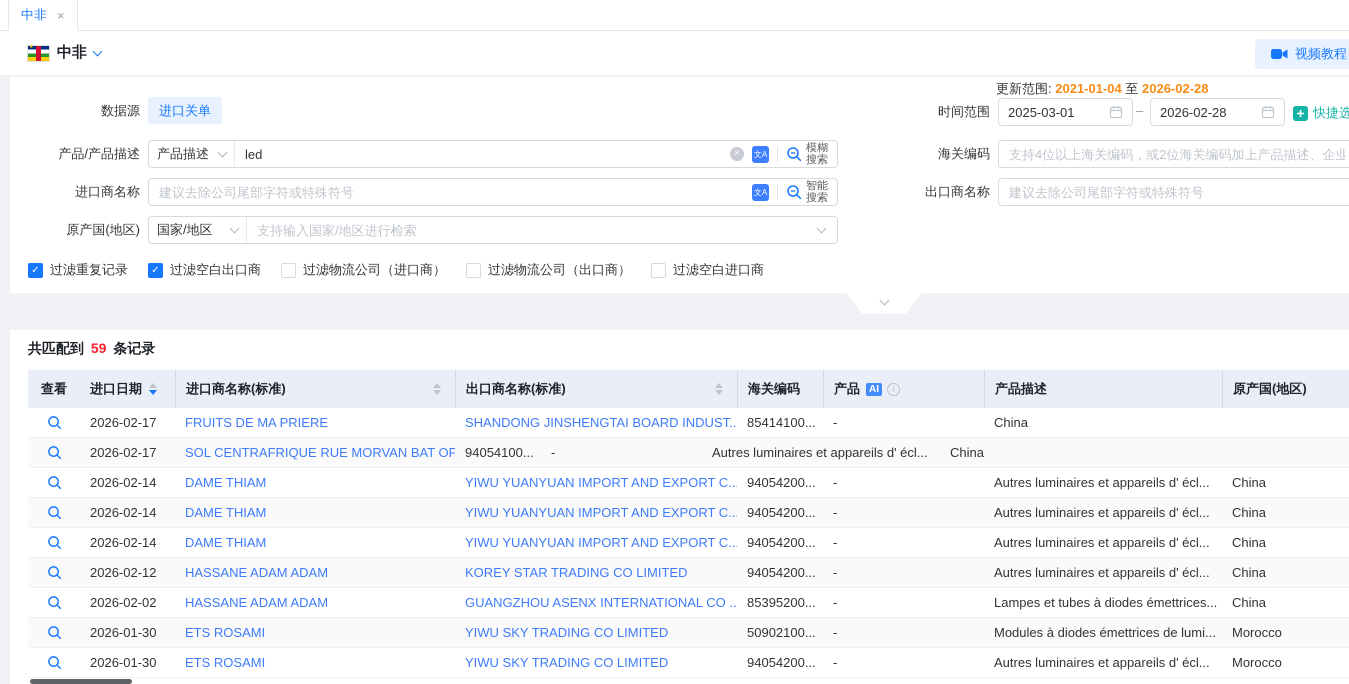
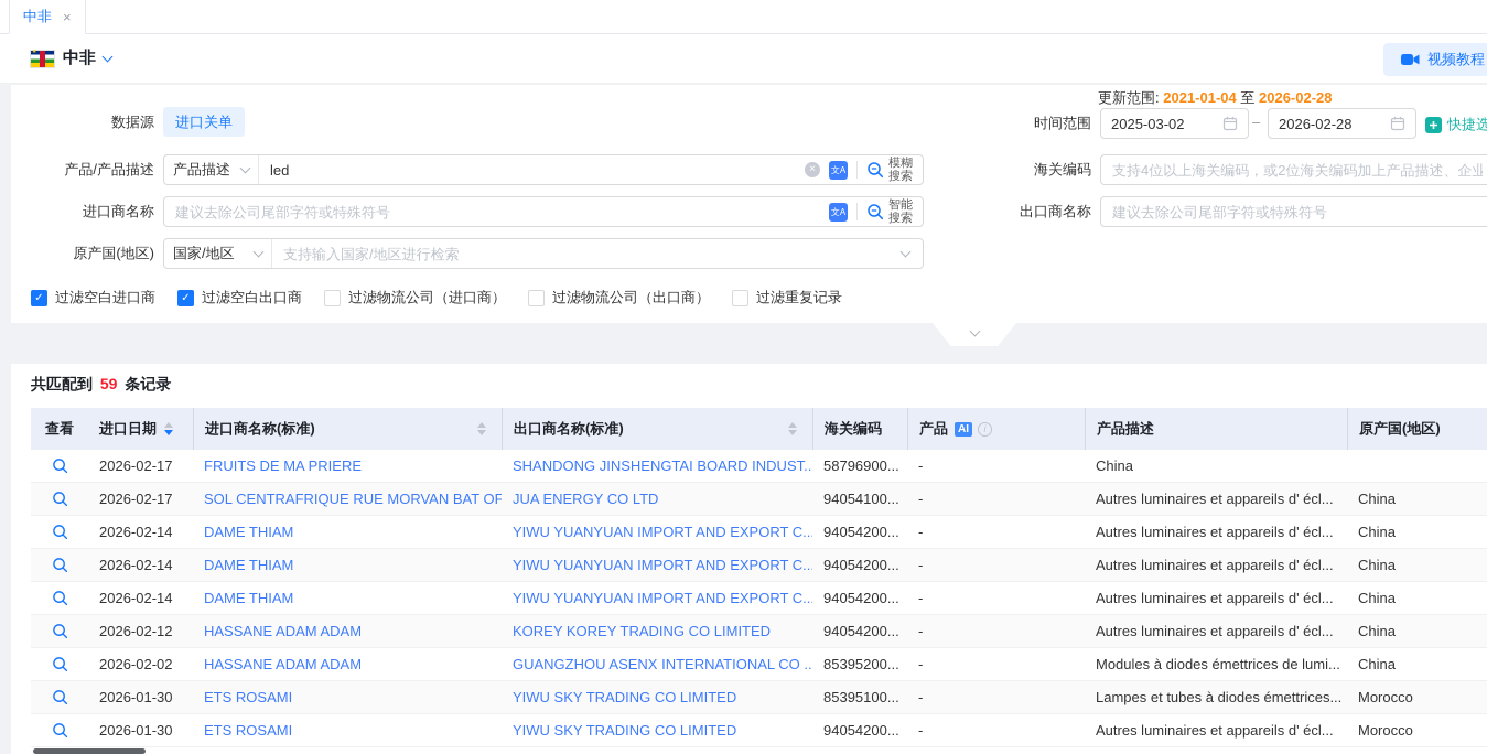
  中非
  ×
  中非
  视频教程
  数据源
  进口关单
  更新范围: 2021-01-04 至 2026-02-28
  时间范围
- 2025-03-01
+ 2025-03-02
  –
  2026-02-28
  快捷选
  产品/产品描述
  产品描述
  led
  ×
  文A
  模糊搜索
  海关编码
  支持4位以上海关编码，或2位海关编码加上产品描述、企业
  进口商名称
  建议去除公司尾部字符或特殊符号
  文A
  智能搜索
  出口商名称
  建议去除公司尾部字符或特殊符号
  原产国(地区)
  国家/地区
  支持输入国家/地区进行检索
  ✓
- 过滤重复记录
+ 过滤空白进口商
  ✓
  过滤空白出口商
  过滤物流公司（进口商）
  过滤物流公司（出口商）
- 过滤空白进口商
+ 过滤重复记录
  共匹配到 59 条记录
  查看
  进口日期
  进口商名称(标准)
  出口商名称(标准)
  海关编码
  产品
  AI
  i
  产品描述
  原产国(地区)
  2026-02-17
  FRUITS DE MA PRIERE
  SHANDONG JINSHENGTAI BOARD INDUST..
- 85414100...
+ 58796900...
  -
  China
  2026-02-17
  SOL CENTRAFRIQUE RUE MORVAN BAT OF
+ JUA ENERGY CO LTD
  94054100...
  -
  Autres luminaires et appareils d' écl...
  China
  2026-02-14
  DAME THIAM
  YIWU YUANYUAN IMPORT AND EXPORT C..
  94054200...
  -
  Autres luminaires et appareils d' écl...
  China
  2026-02-14
  DAME THIAM
  YIWU YUANYUAN IMPORT AND EXPORT C..
  94054200...
  -
  Autres luminaires et appareils d' écl...
  China
  2026-02-14
  DAME THIAM
  YIWU YUANYUAN IMPORT AND EXPORT C..
  94054200...
  -
  Autres luminaires et appareils d' écl...
  China
  2026-02-12
  HASSANE ADAM ADAM
- KOREY STAR TRADING CO LIMITED
+ KOREY KOREY TRADING CO LIMITED
  94054200...
  -
  Autres luminaires et appareils d' écl...
  China
  2026-02-02
  HASSANE ADAM ADAM
  GUANGZHOU ASENX INTERNATIONAL CO ..
  85395200...
  -
- Lampes et tubes à diodes émettrices...
+ Modules à diodes émettrices de lumi...
  China
  2026-01-30
  ETS ROSAMI
  YIWU SKY TRADING CO LIMITED
- 50902100...
+ 85395100...
  -
- Modules à diodes émettrices de lumi...
+ Lampes et tubes à diodes émettrices...
  Morocco
  2026-01-30
  ETS ROSAMI
  YIWU SKY TRADING CO LIMITED
  94054200...
  -
  Autres luminaires et appareils d' écl...
  Morocco
